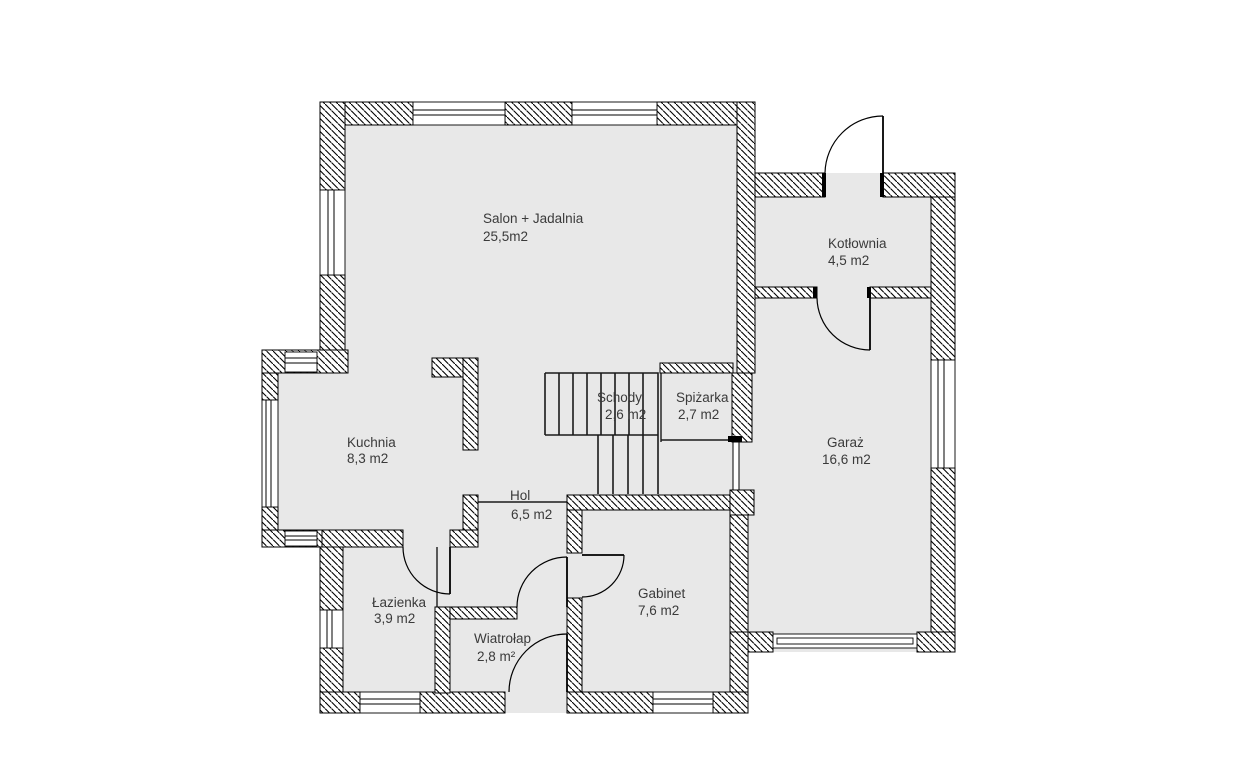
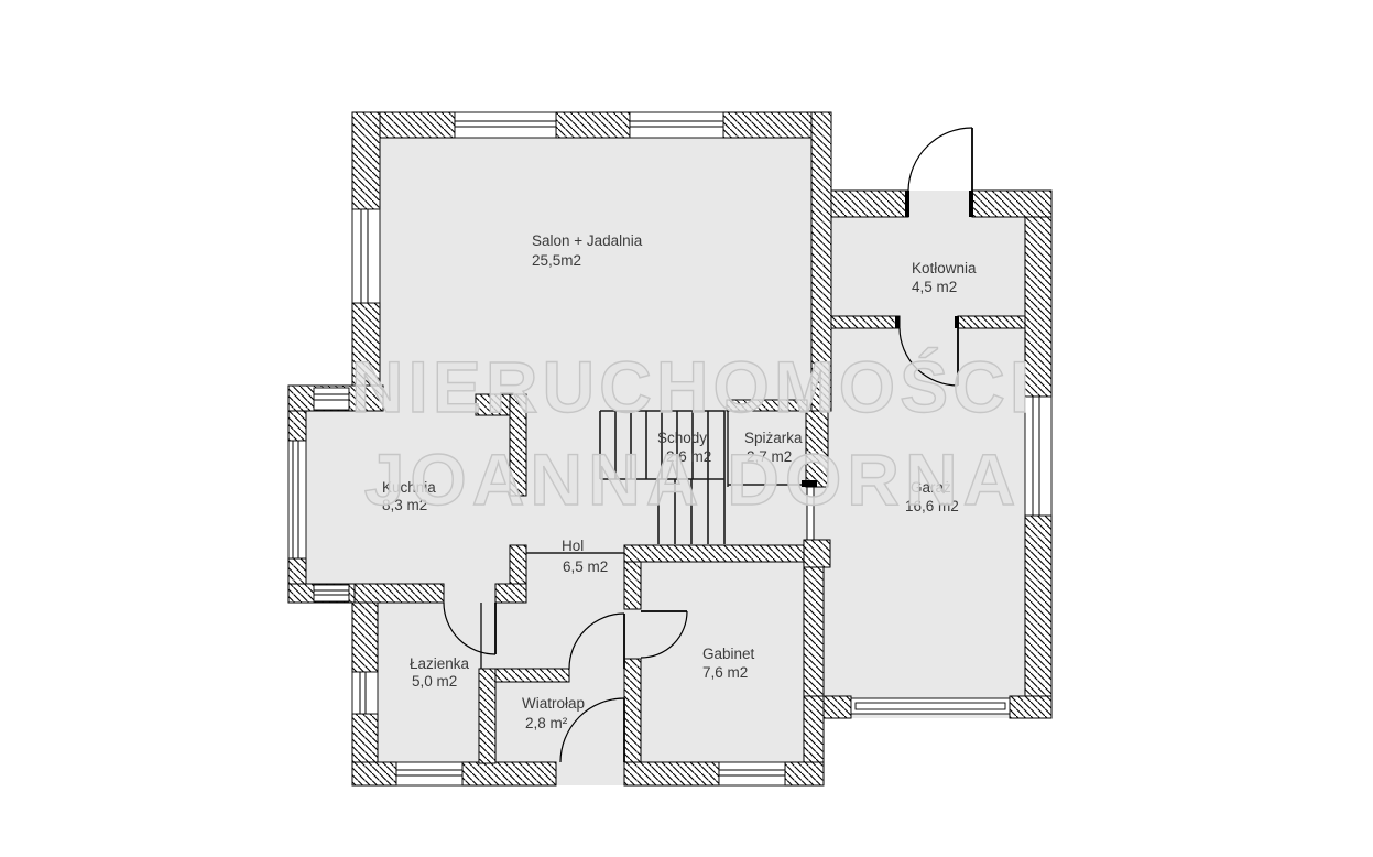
  Salon + Jadalnia
  25,5m2
  Kotłownia
  4,5 m2
  Kuchnia
  8,3 m2
  Schody
  2,6 m2
  Spiżarka
  2,7 m2
  Garaż
  16,6 m2
  Hol
  6,5 m2
  Łazienka
- 3,9 m2
+ 5,0 m2
  Gabinet
  7,6 m2
  Wiatrołap
  2,8 m²
+ NIERUCHOMOŚCI
+ JOANNA DORNA
